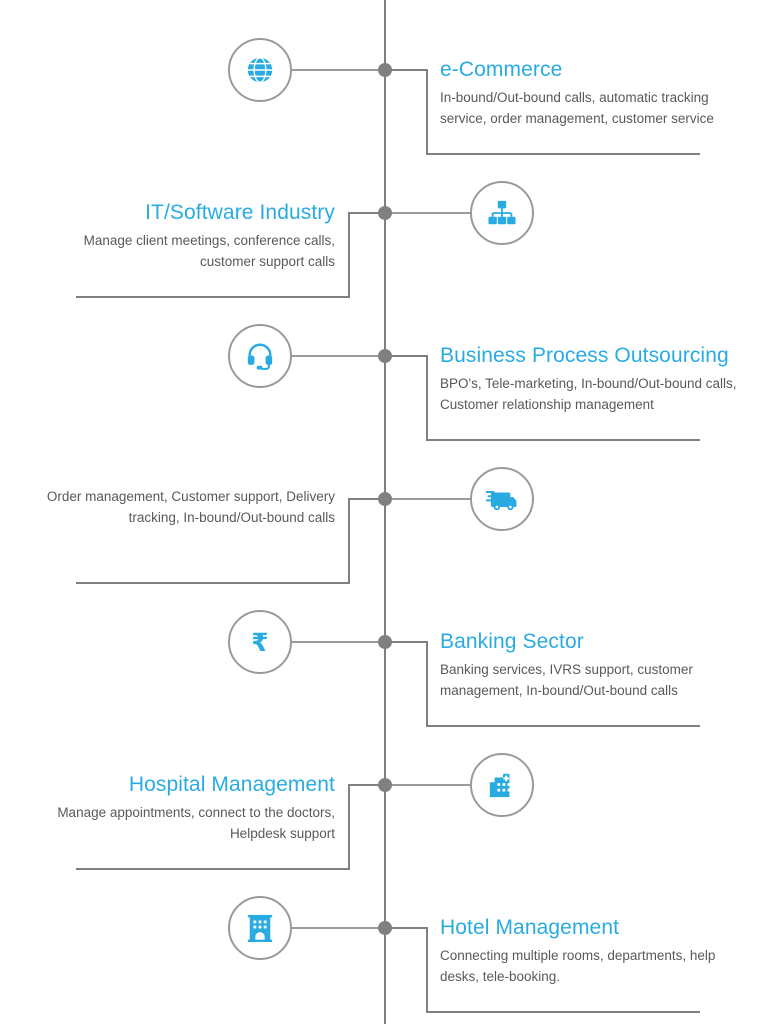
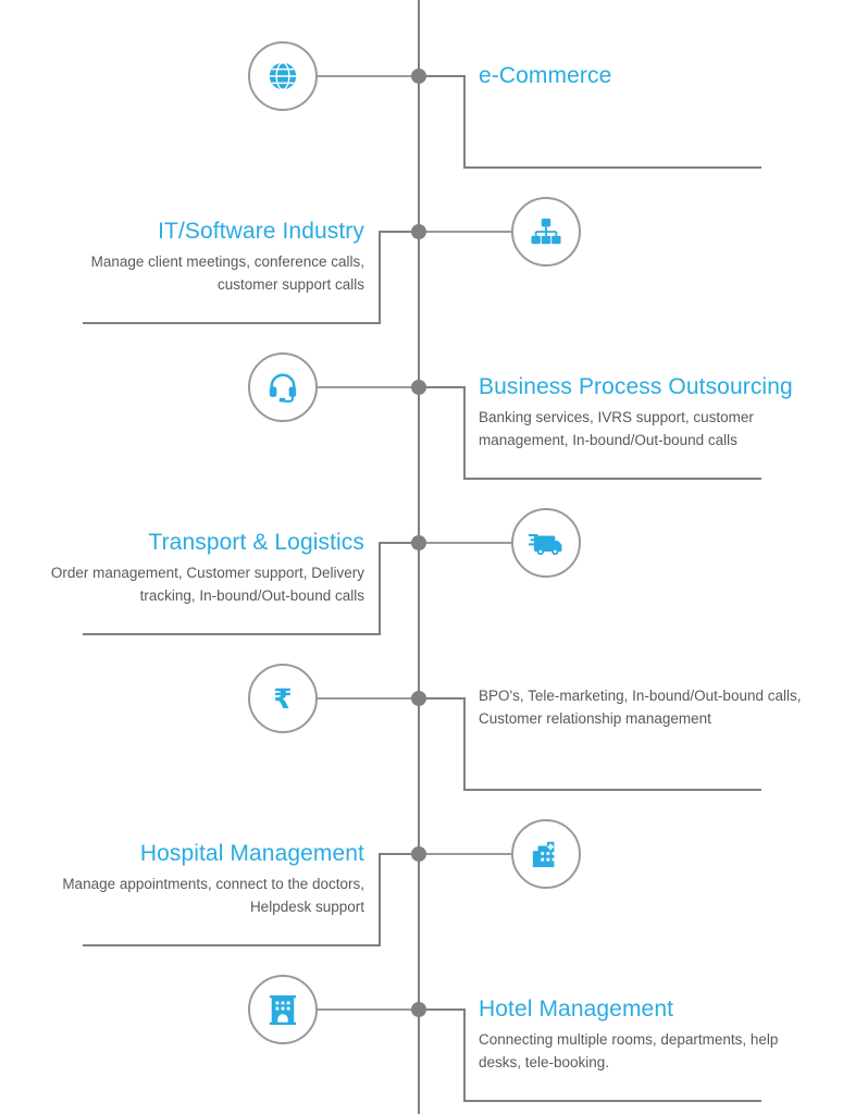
  e-Commerce
- In-bound/Out-bound calls, automatic tracking service, order management, customer service
  IT/Software Industry
  Manage client meetings, conference calls, customer support calls
  Business Process Outsourcing
- BPO's, Tele-marketing, In-bound/Out-bound calls, Customer relationship management
+ Banking services, IVRS support, customer management, In-bound/Out-bound calls
+ Transport & Logistics
  Order management, Customer support, Delivery tracking, In-bound/Out-bound calls
  ₹
- Banking Sector
- Banking services, IVRS support, customer management, In-bound/Out-bound calls
+ BPO's, Tele-marketing, In-bound/Out-bound calls, Customer relationship management
  Hospital Management
  Manage appointments, connect to the doctors, Helpdesk support
  Hotel Management
  Connecting multiple rooms, departments, help desks, tele-booking.
